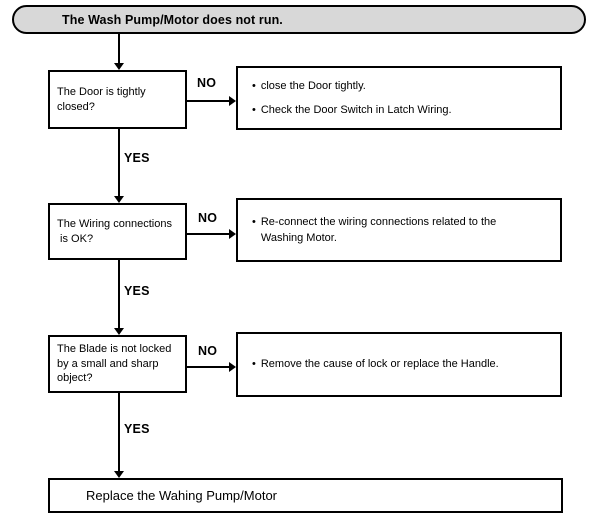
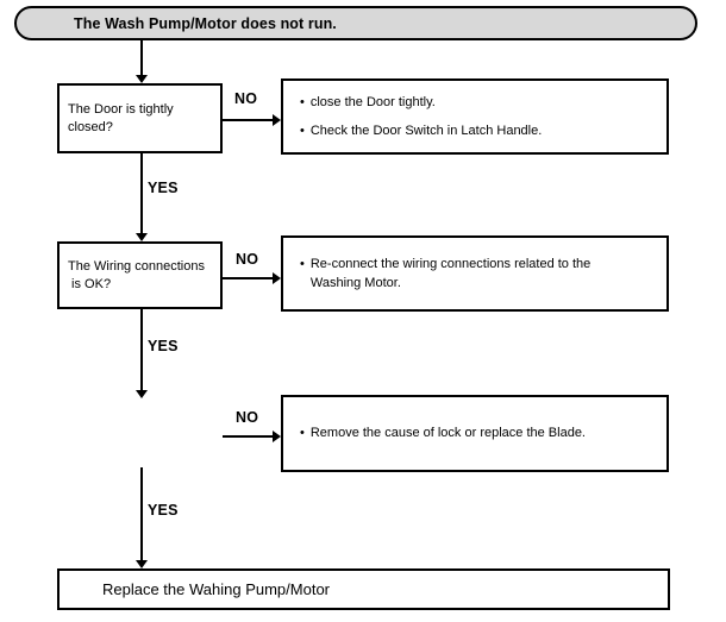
  The Wash Pump/Motor does not run.
  The Door is tightly
  closed?
  NO
  •
  close the Door tightly.
  •
- Check the Door Switch in Latch Wiring.
+ Check the Door Switch in Latch Handle.
  YES
  The Wiring connections
  is OK?
  NO
  •
  Re-connect the wiring connections related to the
  Washing Motor.
  YES
- The Blade is not locked
- by a small and sharp
- object?
  NO
  •
- Remove the cause of lock or replace the Handle.
+ Remove the cause of lock or replace the Blade.
  YES
  Replace the Wahing Pump/Motor
